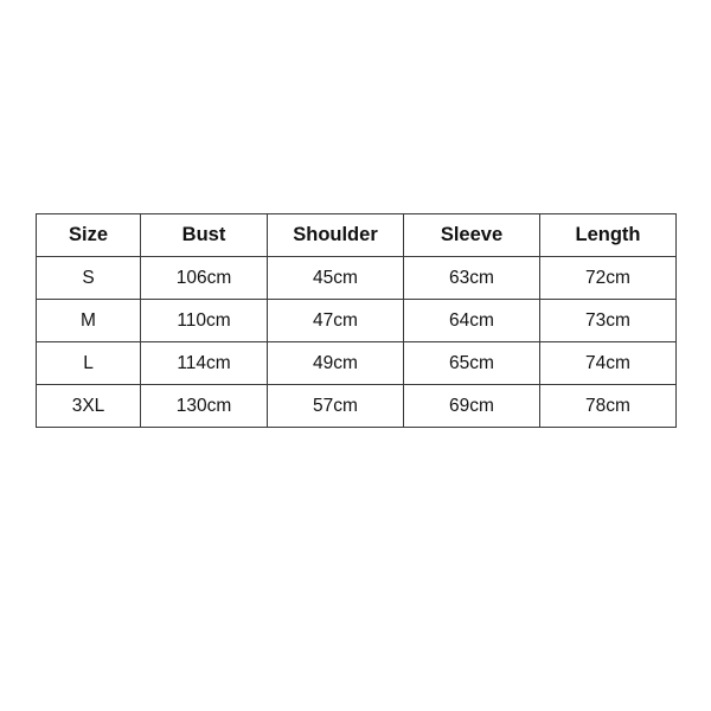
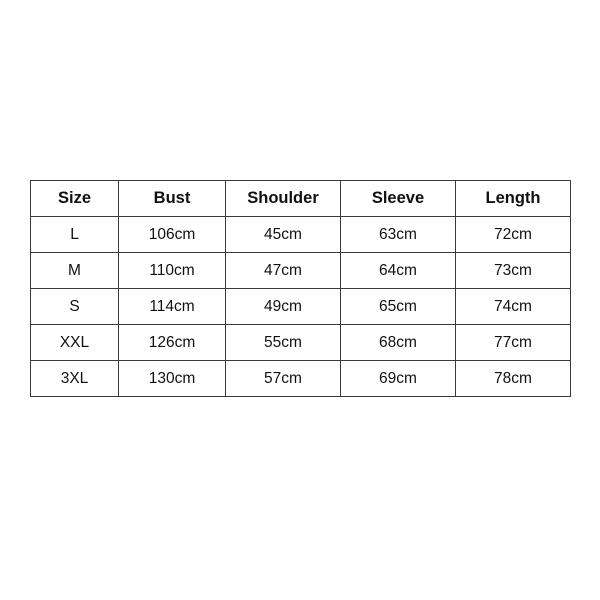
  Size	Bust	Shoulder	Sleeve	Length
- S	106cm	45cm	63cm	72cm
+ L	106cm	45cm	63cm	72cm
  M	110cm	47cm	64cm	73cm
- L	114cm	49cm	65cm	74cm
+ S	114cm	49cm	65cm	74cm
+ XXL	126cm	55cm	68cm	77cm
  3XL	130cm	57cm	69cm	78cm
